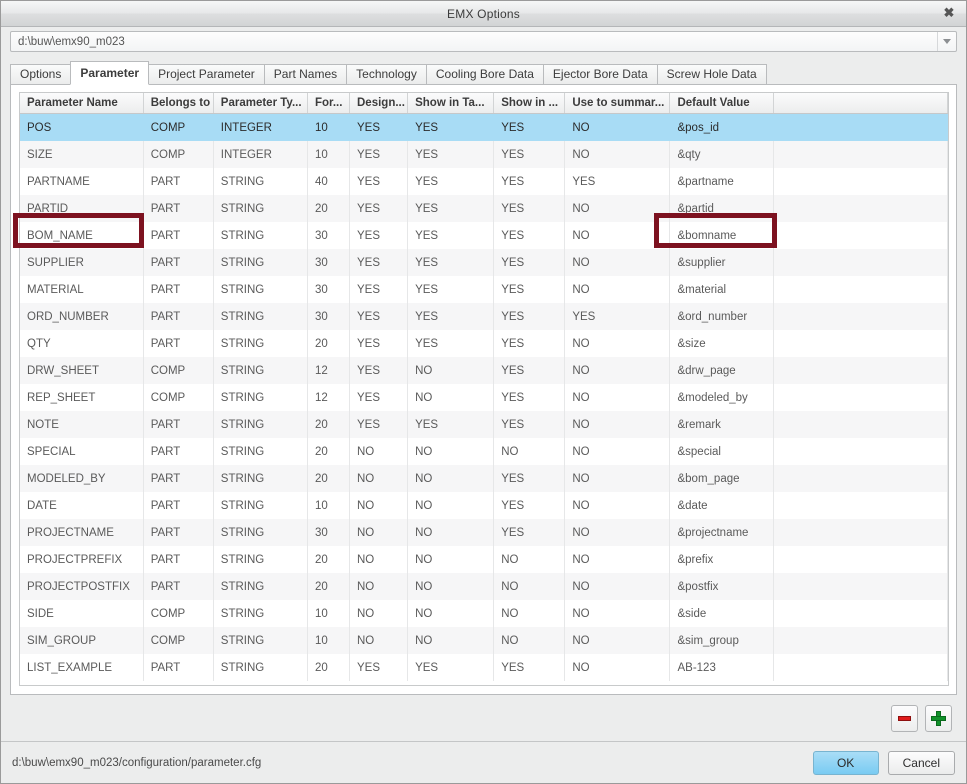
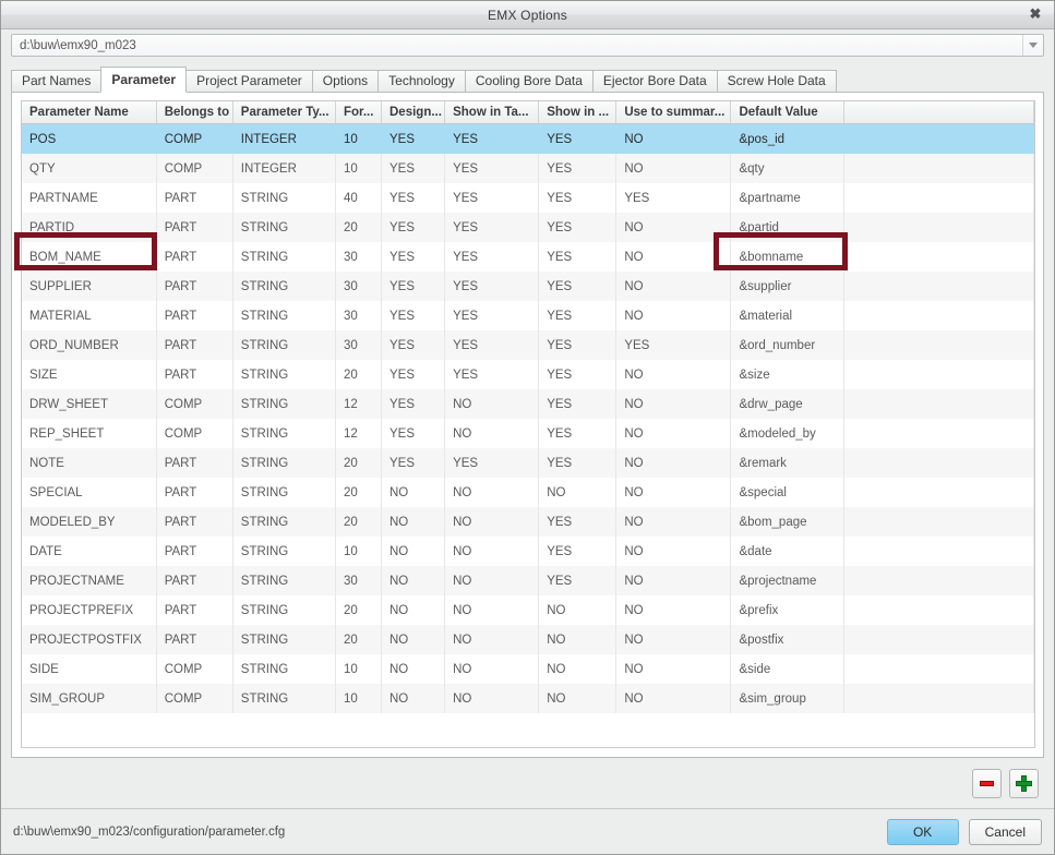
  EMX Options
  ✖
  d:\buw\emx90_m023
- Options
+ Part Names
  Parameter
  Project Parameter
- Part Names
+ Options
  Technology
  Cooling Bore Data
  Ejector Bore Data
  Screw Hole Data
  Parameter Name	Belongs to	Parameter Ty...	For...	Design...	Show in Ta...	Show in ...	Use to summar...	Default Value
  POS	COMP	INTEGER	10	YES	YES	YES	NO	&pos_id
- SIZE	COMP	INTEGER	10	YES	YES	YES	NO	&qty
+ QTY	COMP	INTEGER	10	YES	YES	YES	NO	&qty
  PARTNAME	PART	STRING	40	YES	YES	YES	YES	&partname
  PARTID	PART	STRING	20	YES	YES	YES	NO	&partid
  BOM_NAME	PART	STRING	30	YES	YES	YES	NO	&bomname
  SUPPLIER	PART	STRING	30	YES	YES	YES	NO	&supplier
  MATERIAL	PART	STRING	30	YES	YES	YES	NO	&material
  ORD_NUMBER	PART	STRING	30	YES	YES	YES	YES	&ord_number
- QTY	PART	STRING	20	YES	YES	YES	NO	&size
+ SIZE	PART	STRING	20	YES	YES	YES	NO	&size
  DRW_SHEET	COMP	STRING	12	YES	NO	YES	NO	&drw_page
  REP_SHEET	COMP	STRING	12	YES	NO	YES	NO	&modeled_by
  NOTE	PART	STRING	20	YES	YES	YES	NO	&remark
  SPECIAL	PART	STRING	20	NO	NO	NO	NO	&special
  MODELED_BY	PART	STRING	20	NO	NO	YES	NO	&bom_page
  DATE	PART	STRING	10	NO	NO	YES	NO	&date
  PROJECTNAME	PART	STRING	30	NO	NO	YES	NO	&projectname
  PROJECTPREFIX	PART	STRING	20	NO	NO	NO	NO	&prefix
  PROJECTPOSTFIX	PART	STRING	20	NO	NO	NO	NO	&postfix
  SIDE	COMP	STRING	10	NO	NO	NO	NO	&side
  SIM_GROUP	COMP	STRING	10	NO	NO	NO	NO	&sim_group
- LIST_EXAMPLE	PART	STRING	20	YES	YES	YES	NO	AB-123
  d:\buw\emx90_m023/configuration/parameter.cfg
  OK
  Cancel
